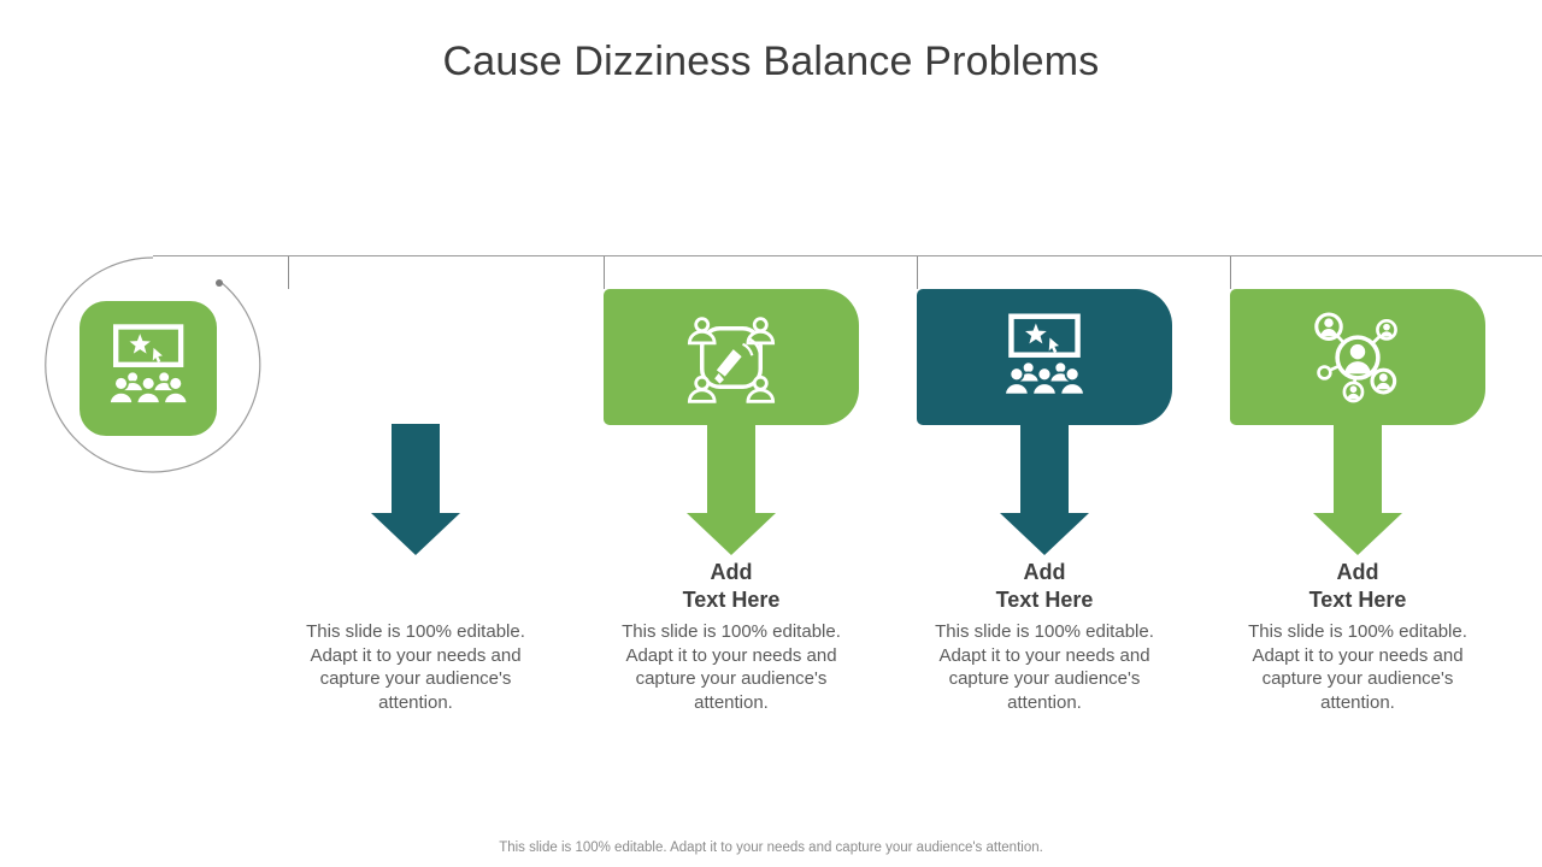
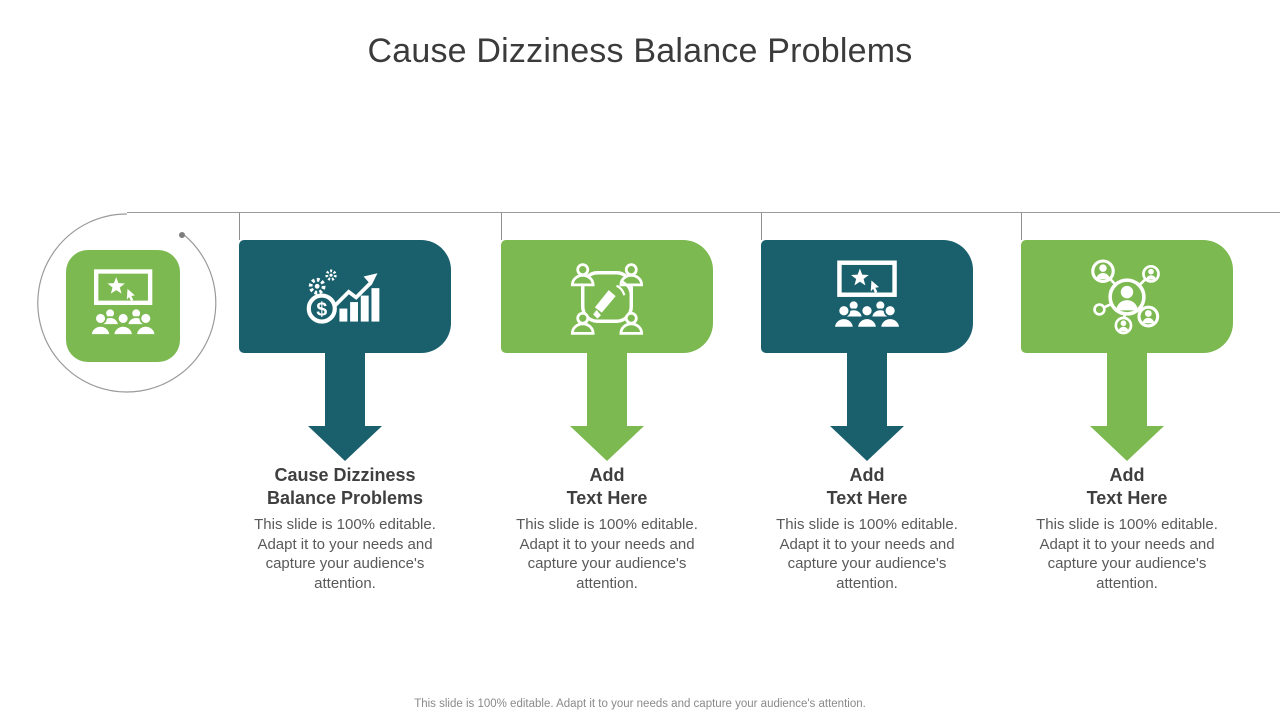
  Cause Dizziness Balance Problems
+ $
+ Cause Dizziness
+ Balance Problems
  This slide is 100% editable. Adapt it to your needs and capture your audience's attention.
  Add
  Text Here
  This slide is 100% editable. Adapt it to your needs and capture your audience's attention.
  Add
  Text Here
  This slide is 100% editable. Adapt it to your needs and capture your audience's attention.
  Add
  Text Here
  This slide is 100% editable. Adapt it to your needs and capture your audience's attention.
  This slide is 100% editable. Adapt it to your needs and capture your audience's attention.
